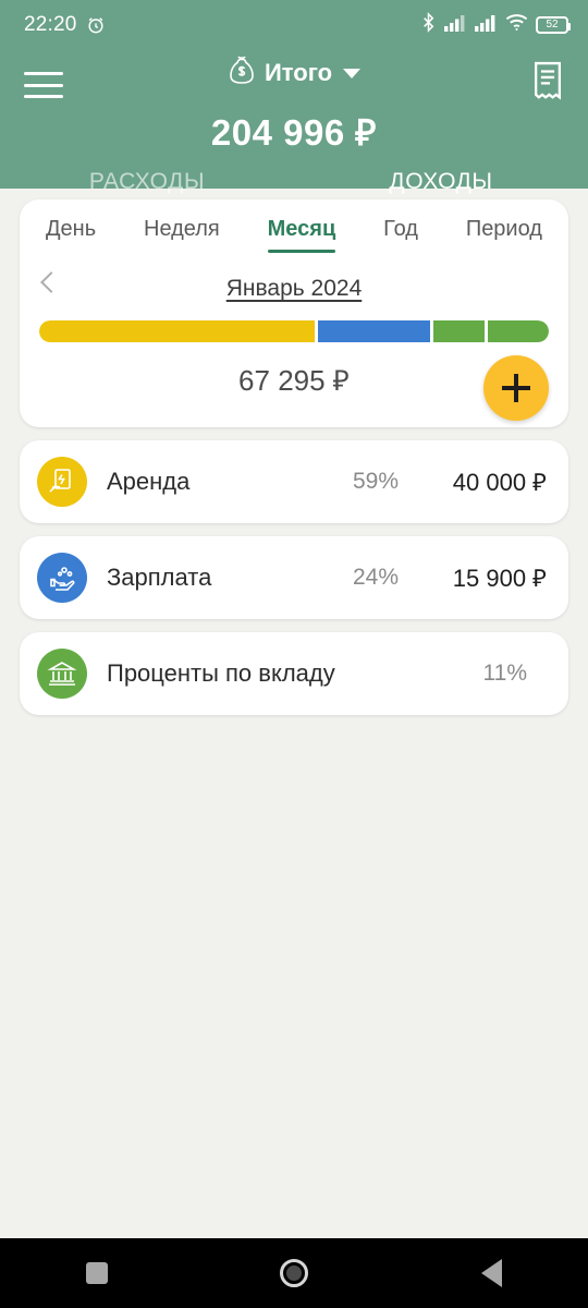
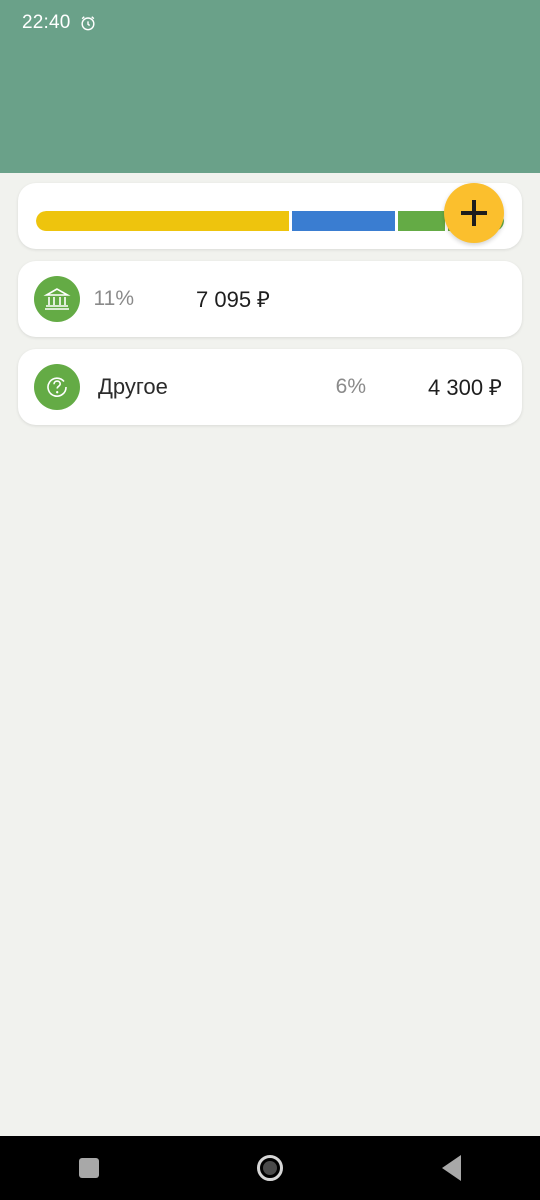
- 22:20
+ 22:40
- 52
- Итого
- 204 996 ₽
- РАСХОДЫ
- ДОХОДЫ
- День
- Неделя
- Месяц
- Год
- Период
- Январь 2024
- 67 295 ₽
- Аренда
- 59%
- 40 000 ₽
- Зарплата
- 24%
- 15 900 ₽
- Проценты по вкладу
  11%
+ 7 095 ₽
+ Другое
+ 6%
+ 4 300 ₽
